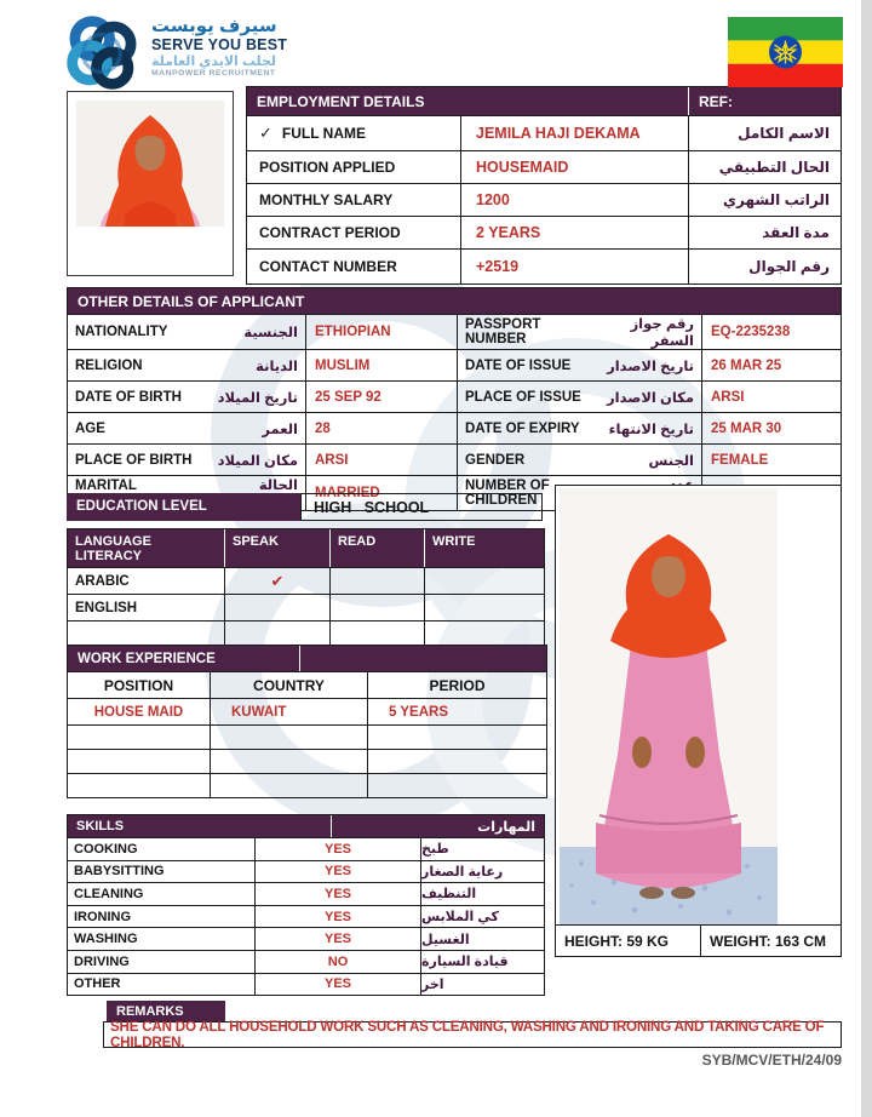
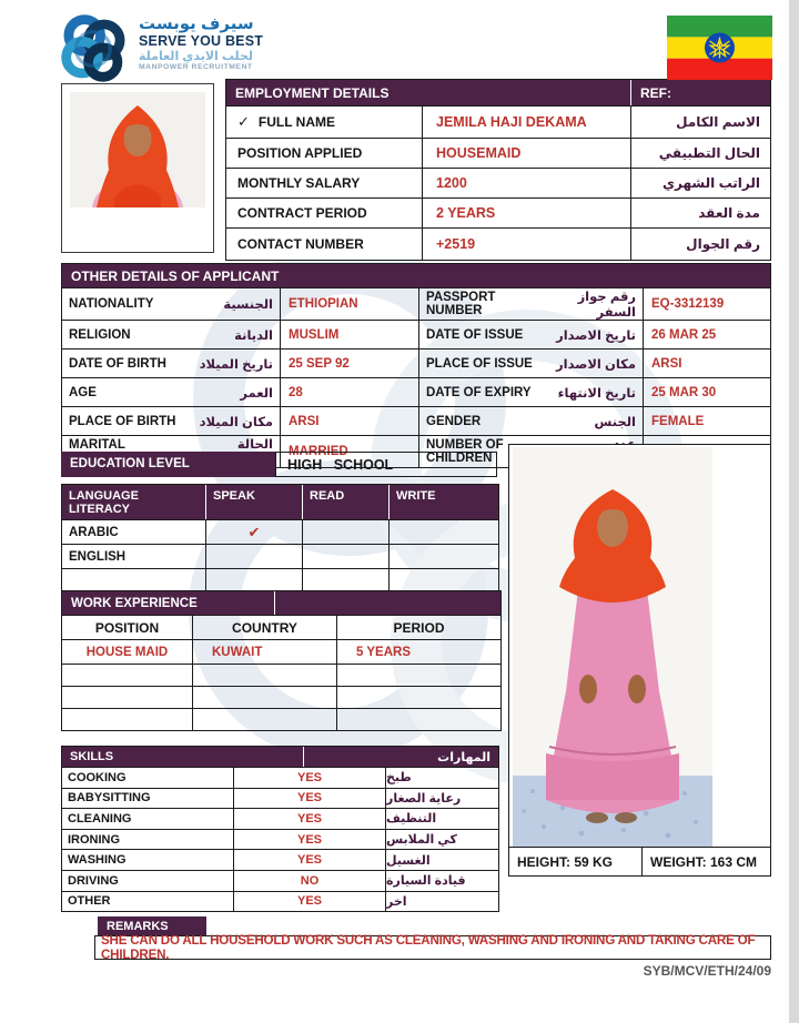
  سيرف يوبست
  SERVE YOU BEST
  لجلب الايدي العاملة
  EMPLOYMENT DETAILS
  REF:
  ✓
  FULL NAME
  JEMILA HAJI DEKAMA
  الاسم الكامل
  POSITION APPLIED
  HOUSEMAID
  الحال التطبيقي
  MONTHLY SALARY
  1200
  الراتب الشهري
  CONTRACT PERIOD
  2 YEARS
  مدة العقد
  CONTACT NUMBER
  +2519
  رقم الجوال
  OTHER DETAILS OF APPLICANT
  NATIONALITY
  الجنسية
  ETHIOPIAN
  PASSPORT NUMBER
  رقم جواز السفر
- EQ-2235238
+ EQ-3312139
  RELIGION
  الديانة
  MUSLIM
  DATE OF ISSUE
  تاريخ الاصدار
  26 MAR 25
  DATE OF BIRTH
  تاريخ الميلاد
  25 SEP 92
  PLACE OF ISSUE
  مكان الاصدار
  ARSI
  AGE
  العمر
  28
  DATE OF EXPIRY
  تاريخ الانتهاء
  25 MAR 30
  PLACE OF BIRTH
  مكان الميلاد
  ARSI
  GENDER
  الجنس
  FEMALE
  MARRIED
  NUMBER OF CHILDREN
  EDUCATION LEVEL
  HIGH SCHOOL
  LANGUAGE LITERACY
  SPEAK
  READ
  WRITE
  ARABIC
  ✔
  ENGLISH
  WORK EXPERIENCE
  POSITION
  COUNTRY
  PERIOD
  HOUSE MAID
  KUWAIT
  5 YEARS
  SKILLS
  المهارات
  COOKING
  YES
  طبخ
  BABYSITTING
  YES
  رعاية الصغار
  CLEANING
  YES
  التنظيف
  IRONING
  YES
  كي الملابس
  WASHING
  YES
  الغسيل
  DRIVING
  NO
  قيادة السيارة
  OTHER
  YES
  اخر
  HEIGHT: 59 KG
  WEIGHT: 163 CM
  REMARKS
  SHE CAN DO ALL HOUSEHOLD WORK SUCH AS CLEANING, WASHING AND IRONING AND TAKING CARE OF CHILDREN.
  SYB/MCV/ETH/24/09
